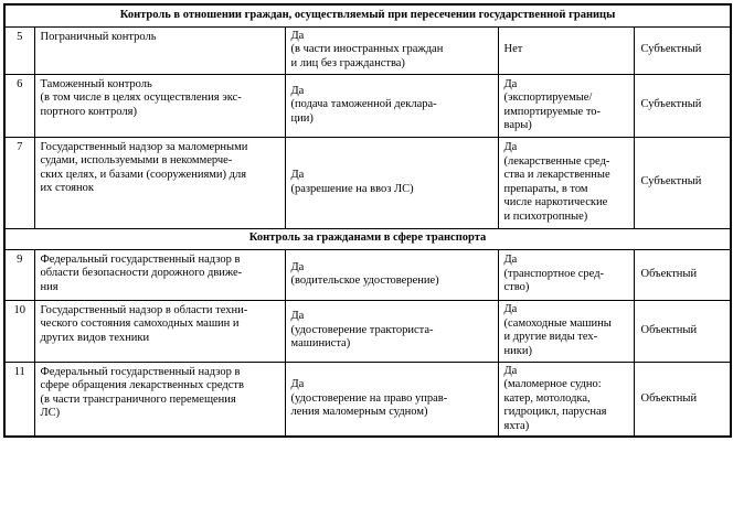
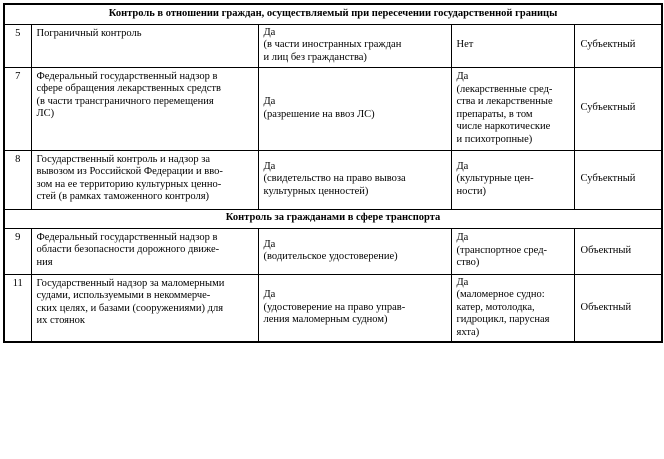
  Контроль в отношении граждан, осуществляемый при пересечении государственной границы
  5	Пограничный контроль	Да (в части иностранных граждан и лиц без гражданства)	Нет	Субъектный
- 6	Таможенный контроль (в том числе в целях осуществления экс- портного контроля)	Да (подача таможенной деклара- ции)	Да (экспортируемые/ импортируемые то- вары)	Субъектный
- 7	Государственный надзор за маломерными судами, используемыми в некоммерче- ских целях, и базами (сооружениями) для их стоянок	Да (разрешение на ввоз ЛС)	Да (лекарственные сред- ства и лекарственные препараты, в том числе наркотические и психотропные)	Субъектный
+ 7	Федеральный государственный надзор в сфере обращения лекарственных средств (в части трансграничного перемещения ЛС)	Да (разрешение на ввоз ЛС)	Да (лекарственные сред- ства и лекарственные препараты, в том числе наркотические и психотропные)	Субъектный
+ 8	Государственный контроль и надзор за вывозом из Российской Федерации и вво- зом на ее территорию культурных ценно- стей (в рамках таможенного контроля)	Да (свидетельство на право вывоза культурных ценностей)	Да (культурные цен- ности)	Субъектный
  Контроль за гражданами в сфере транспорта
  9	Федеральный государственный надзор в области безопасности дорожного движе- ния	Да (водительское удостоверение)	Да (транспортное сред- ство)	Объектный
- 10	Государственный надзор в области техни- ческого состояния самоходных машин и других видов техники	Да (удостоверение тракториста- машиниста)	Да (самоходные машины и другие виды тех- ники)	Объектный
- 11	Федеральный государственный надзор в сфере обращения лекарственных средств (в части трансграничного перемещения ЛС)	Да (удостоверение на право управ- ления маломерным судном)	Да (маломерное судно: катер, мотолодка, гидроцикл, парусная яхта)	Объектный
+ 11	Государственный надзор за маломерными судами, используемыми в некоммерче- ских целях, и базами (сооружениями) для их стоянок	Да (удостоверение на право управ- ления маломерным судном)	Да (маломерное судно: катер, мотолодка, гидроцикл, парусная яхта)	Объектный
